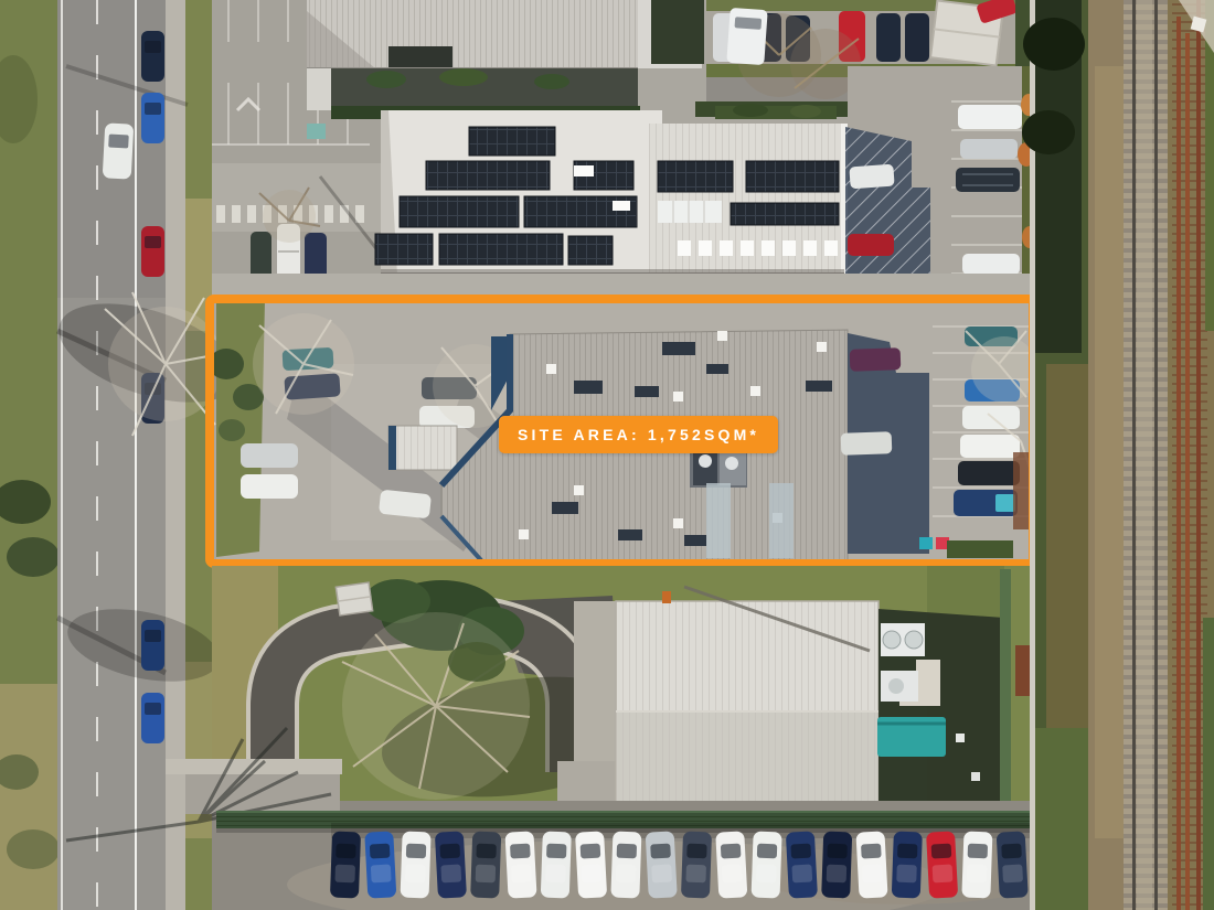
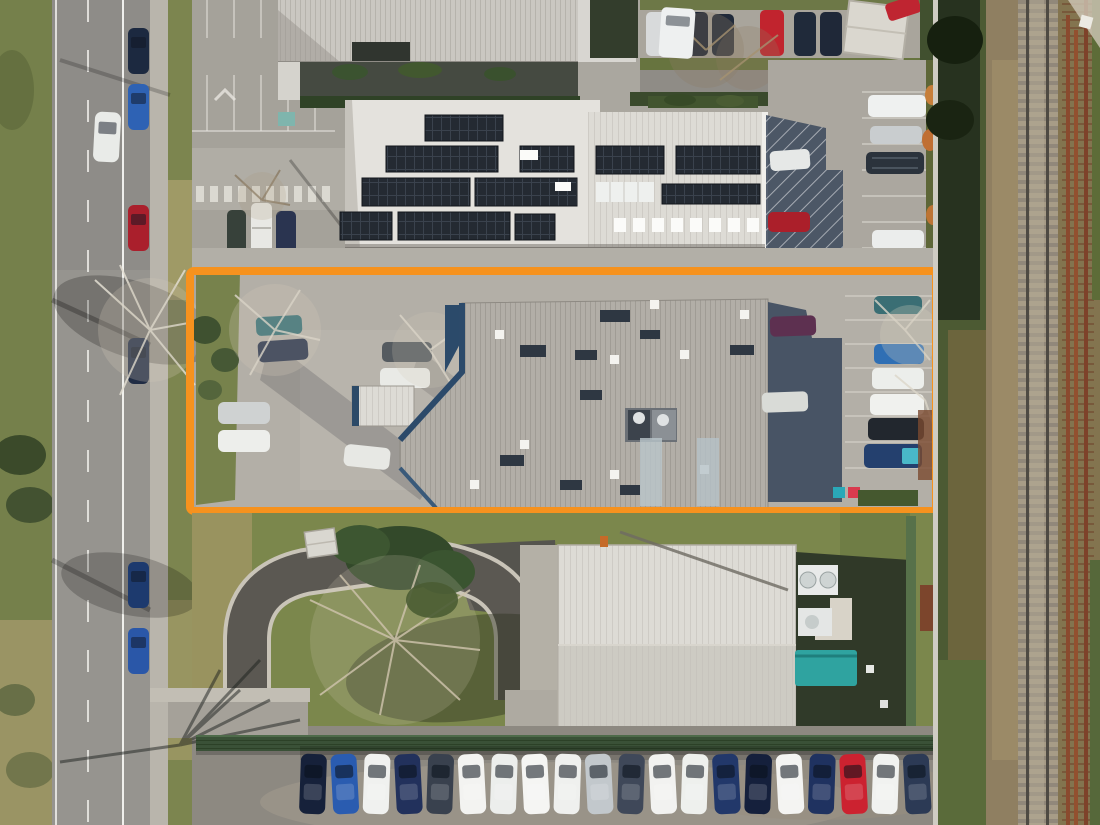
- SITE AREA: 1,752SQM*
